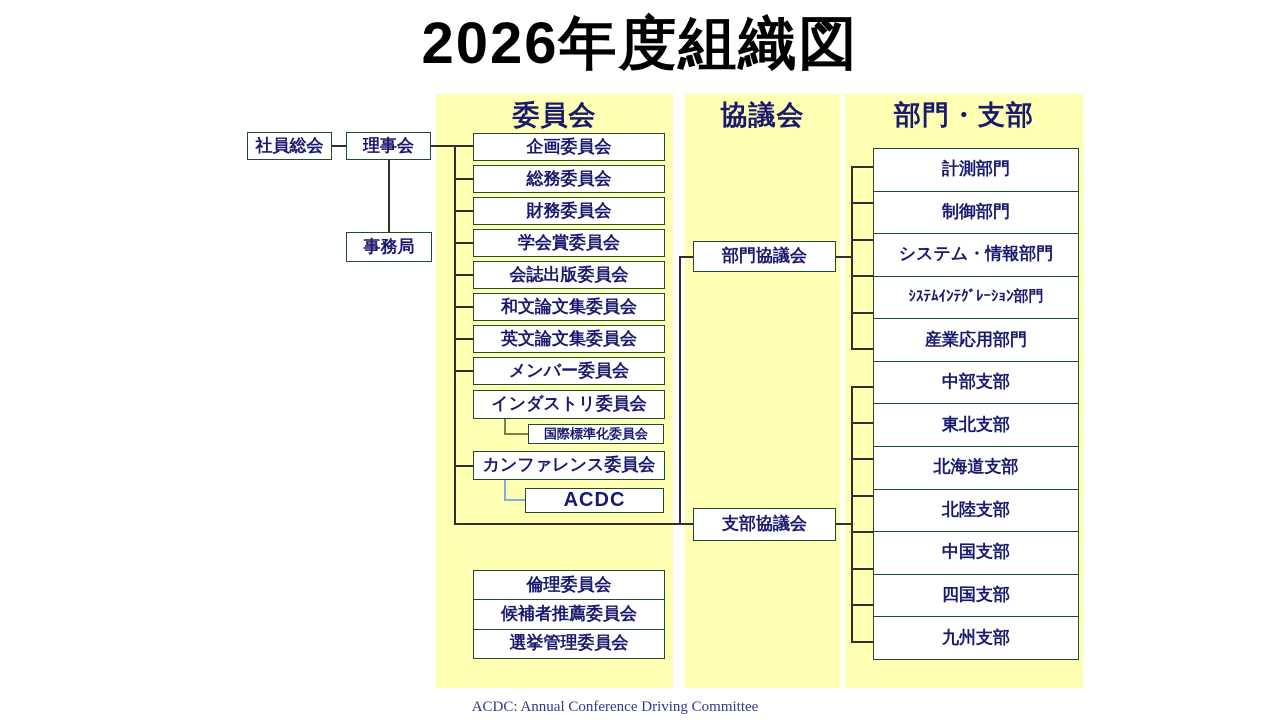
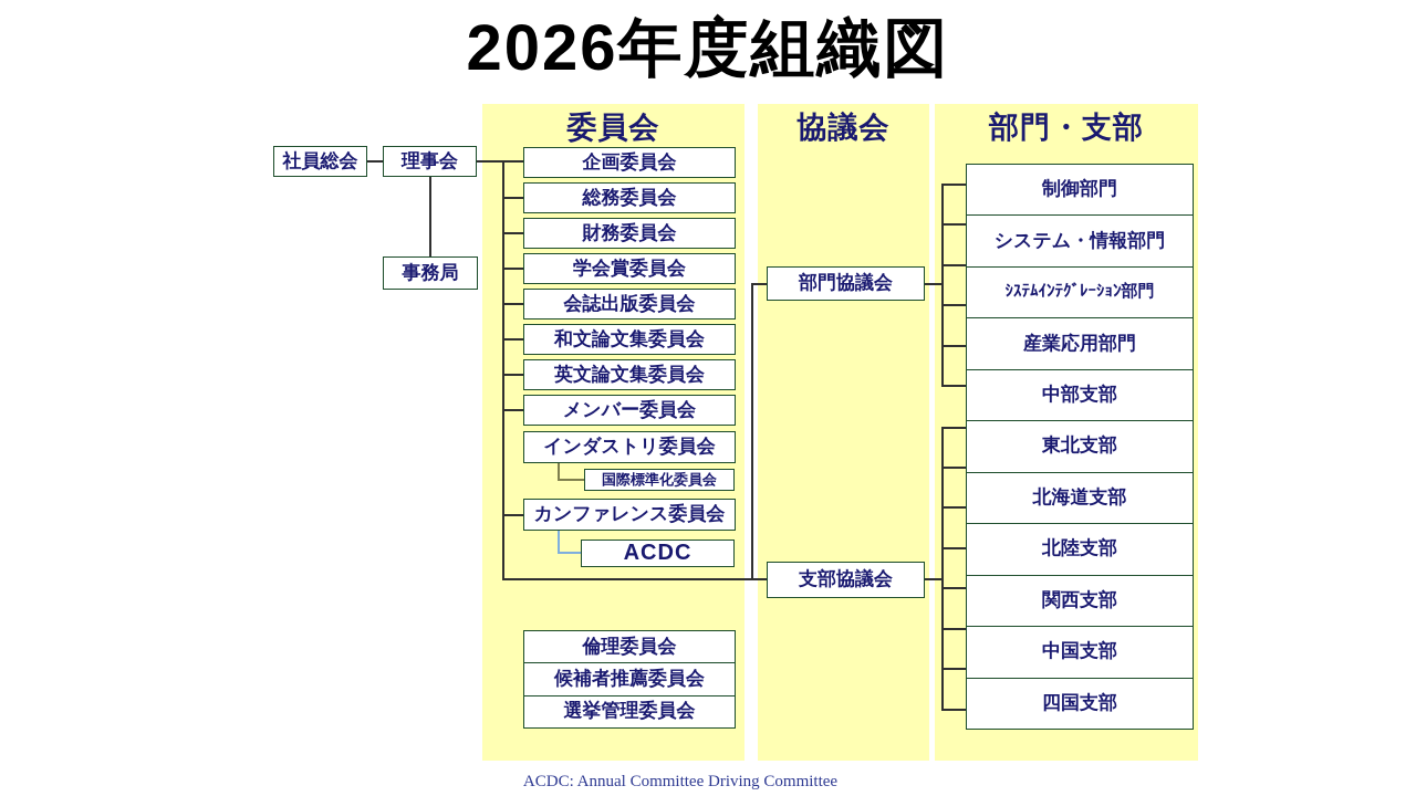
  2026年度組織図
  委員会
  協議会
  部門・支部
  社員総会
  理事会
  事務局
  企画委員会
  総務委員会
  財務委員会
  学会賞委員会
  会誌出版委員会
  和文論文集委員会
  英文論文集委員会
  メンバー委員会
  インダストリ委員会
  国際標準化委員会
  カンファレンス委員会
  ACDC
  倫理委員会
  候補者推薦委員会
  選挙管理委員会
  部門協議会
  支部協議会
- 計測部門
  制御部門
  システム・情報部門
  ｼｽﾃﾑｲﾝﾃｸﾞﾚｰｼｮﾝ部門
  産業応用部門
  中部支部
  東北支部
  北海道支部
  北陸支部
+ 関西支部
  中国支部
  四国支部
- 九州支部
- ACDC: Annual Conference Driving Committee
+ ACDC: Annual Committee Driving Committee
